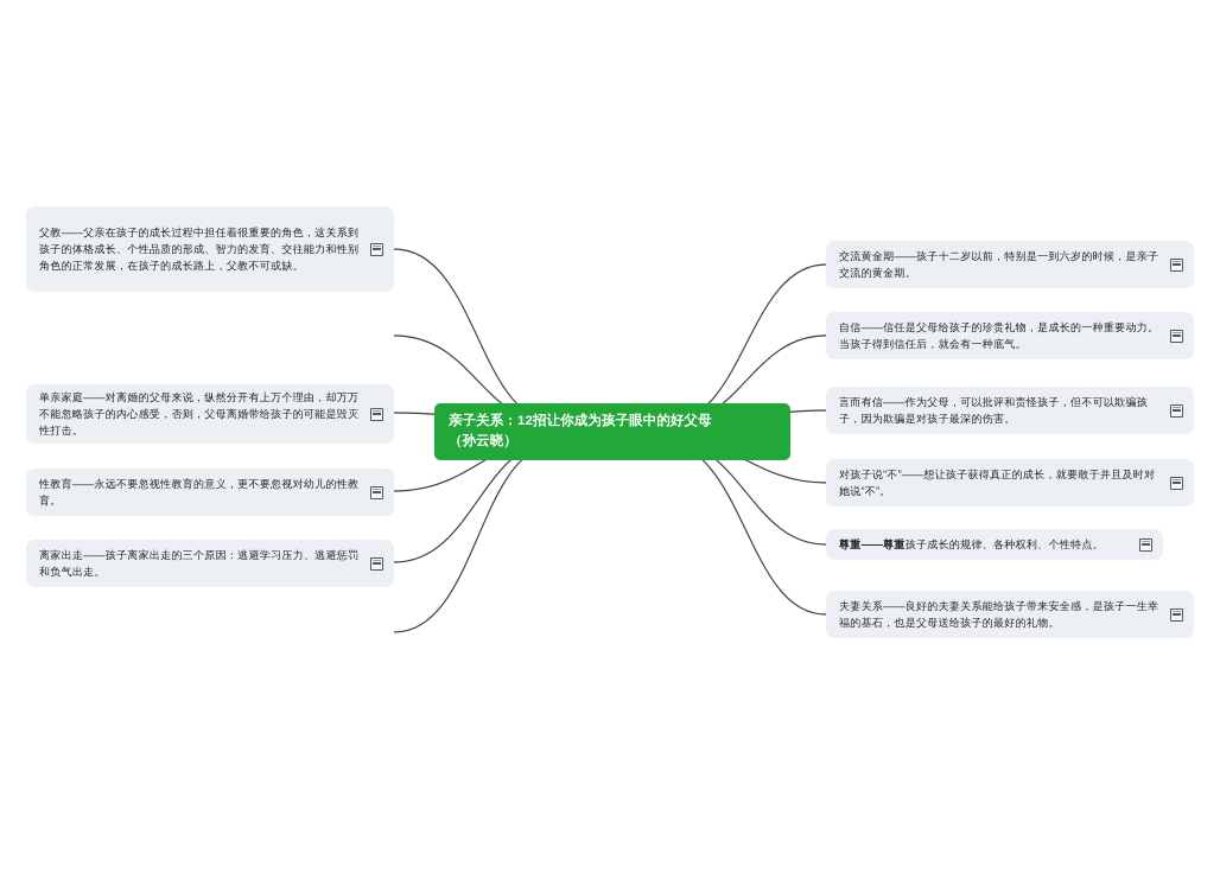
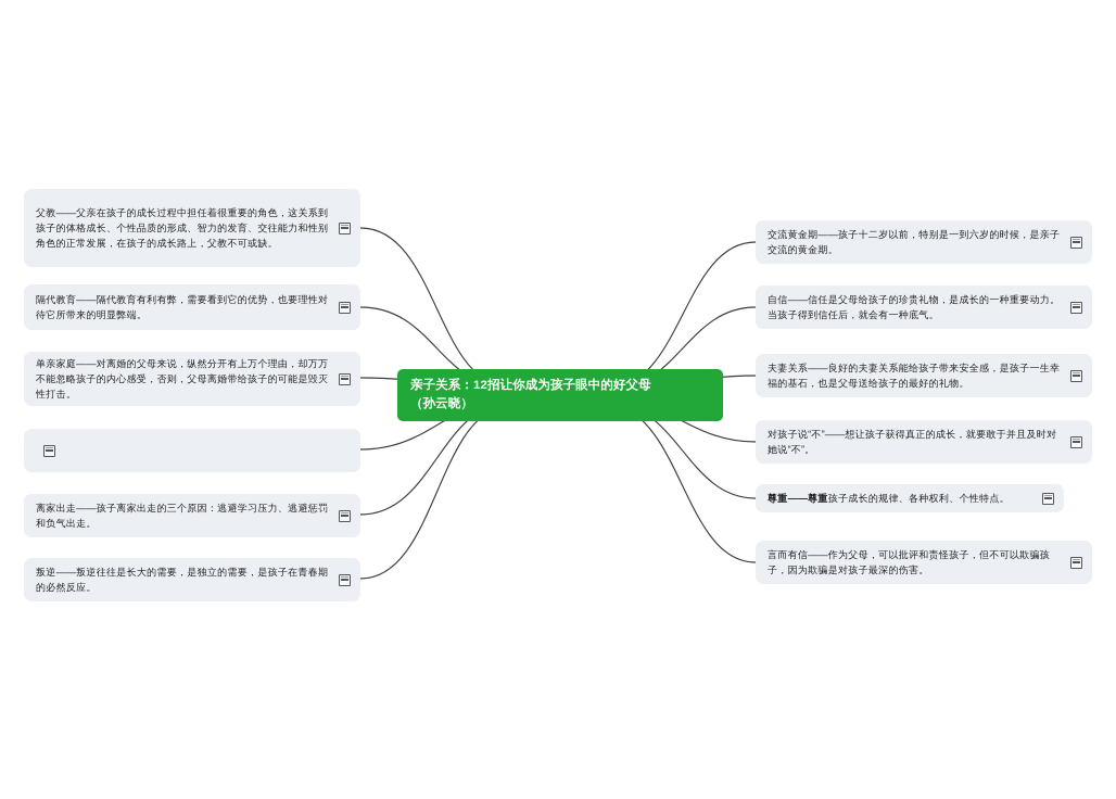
  亲子关系：12招让你成为孩子眼中的好父母
  （孙云晓）
  父教——父亲在孩子的成长过程中担任着很重要的角色，这关系到孩子的体格成长、个性品质的形成、智力的发育、交往能力和性别角色的正常发展，在孩子的成长路上，父教不可或缺。
+ 隔代教育——隔代教育有利有弊，需要看到它的优势，也要理性对待它所带来的明显弊端。
  单亲家庭——对离婚的父母来说，纵然分开有上万个理由，却万万不能忽略孩子的内心感受，否则，父母离婚带给孩子的可能是毁灭性打击。
- 性教育——永远不要忽视性教育的意义，更不要忽视对幼儿的性教育。
  离家出走——孩子离家出走的三个原因：逃避学习压力、逃避惩罚和负气出走。
+ 叛逆——叛逆往往是长大的需要，是独立的需要，是孩子在青春期的必然反应。
  交流黄金期——孩子十二岁以前，特别是一到六岁的时候，是亲子交流的黄金期。
  自信——信任是父母给孩子的珍贵礼物，是成长的一种重要动力。当孩子得到信任后，就会有一种底气。
- 言而有信——作为父母，可以批评和责怪孩子，但不可以欺骗孩子，因为欺骗是对孩子最深的伤害。
+ 夫妻关系——良好的夫妻关系能给孩子带来安全感，是孩子一生幸福的基石，也是父母送给孩子的最好的礼物。
  对孩子说“不”——想让孩子获得真正的成长，就要敢于并且及时对她说“不”。
  尊重——尊重孩子成长的规律、各种权利、个性特点。
- 夫妻关系——良好的夫妻关系能给孩子带来安全感，是孩子一生幸福的基石，也是父母送给孩子的最好的礼物。
+ 言而有信——作为父母，可以批评和责怪孩子，但不可以欺骗孩子，因为欺骗是对孩子最深的伤害。
